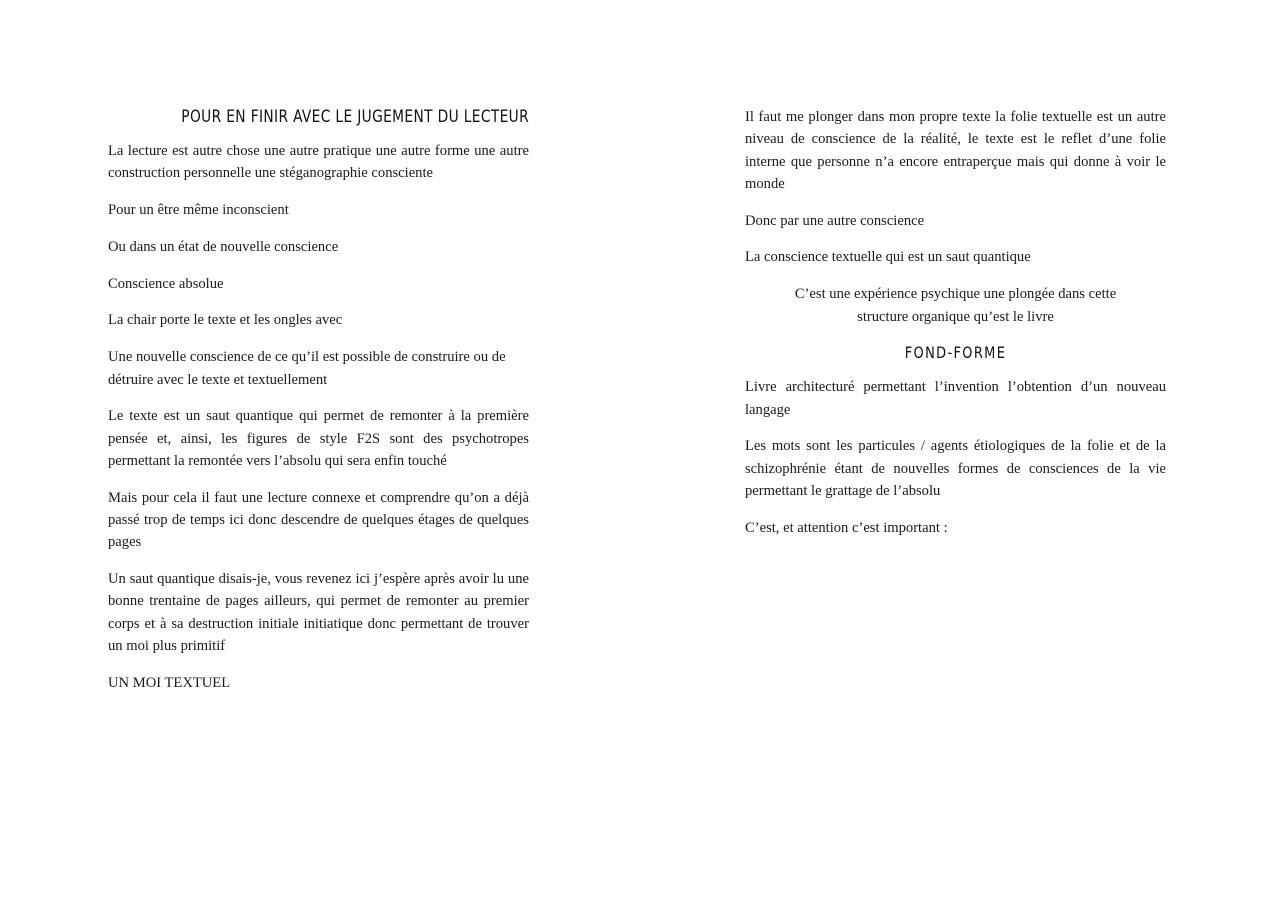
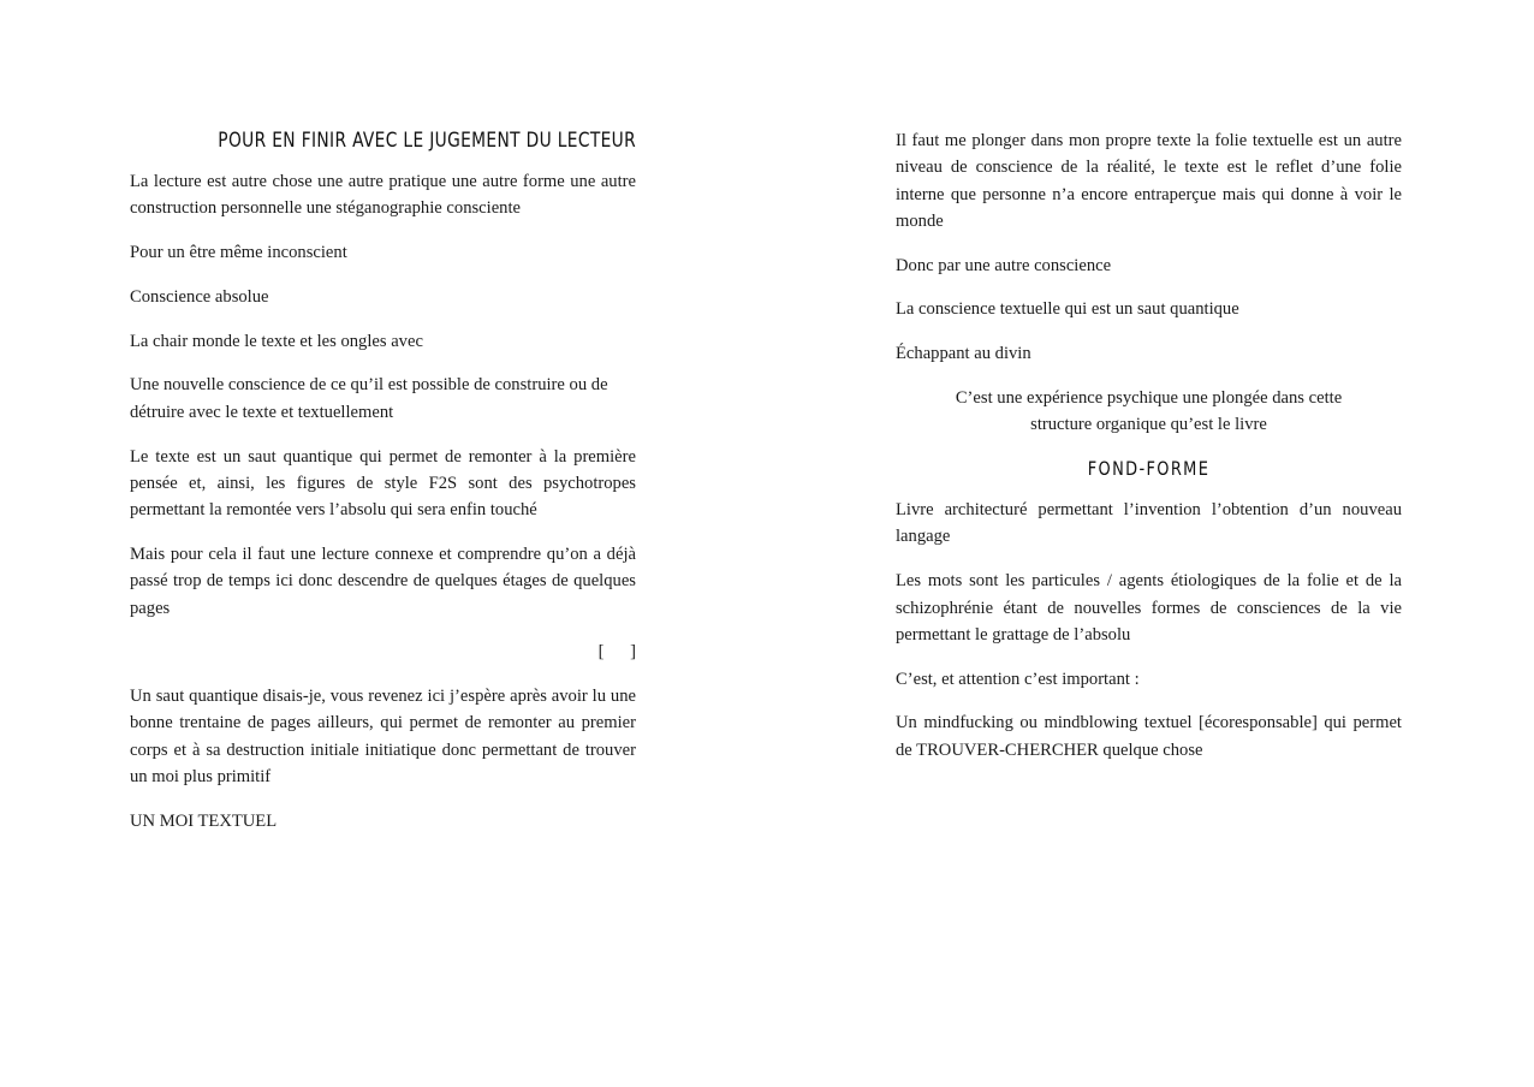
  POUR EN FINIR AVEC LE JUGEMENT DU LECTEUR
  La lecture est autre chose une autre pratique une autre forme une autre construction personnelle une stéganographie consciente
  Pour un être même inconscient
- Ou dans un état de nouvelle conscience
  Conscience absolue
- La chair porte le texte et les ongles avec
+ La chair monde le texte et les ongles avec
  Une nouvelle conscience de ce qu’il est possible de construire ou de détruire avec le texte et textuellement
  Le texte est un saut quantique qui permet de remonter à la première pensée et, ainsi, les figures de style F2S sont des psychotropes permettant la remontée vers l’absolu qui sera enfin touché
  Mais pour cela il faut une lecture connexe et comprendre qu’on a déjà passé trop de temps ici donc descendre de quelques étages de quelques pages
+ [ ]
  Un saut quantique disais-je, vous revenez ici j’espère après avoir lu une bonne trentaine de pages ailleurs, qui permet de remonter au premier corps et à sa destruction initiale initiatique donc permettant de trouver un moi plus primitif
  UN MOI TEXTUEL
  Il faut me plonger dans mon propre texte la folie textuelle est un autre niveau de conscience de la réalité, le texte est le reflet d’une folie interne que personne n’a encore entraperçue mais qui donne à voir le monde
  Donc par une autre conscience
  La conscience textuelle qui est un saut quantique
+ Échappant au divin
  C’est une expérience psychique une plongée dans cette structure organique qu’est le livre
  FOND-FORME
  Livre architecturé permettant l’invention l’obtention d’un nouveau langage
  Les mots sont les particules / agents étiologiques de la folie et de la schizophrénie étant de nouvelles formes de consciences de la vie permettant le grattage de l’absolu
  C’est, et attention c’est important :
+ Un mindfucking ou mindblowing textuel [écoresponsable] qui permet de TROUVER-CHERCHER quelque chose
